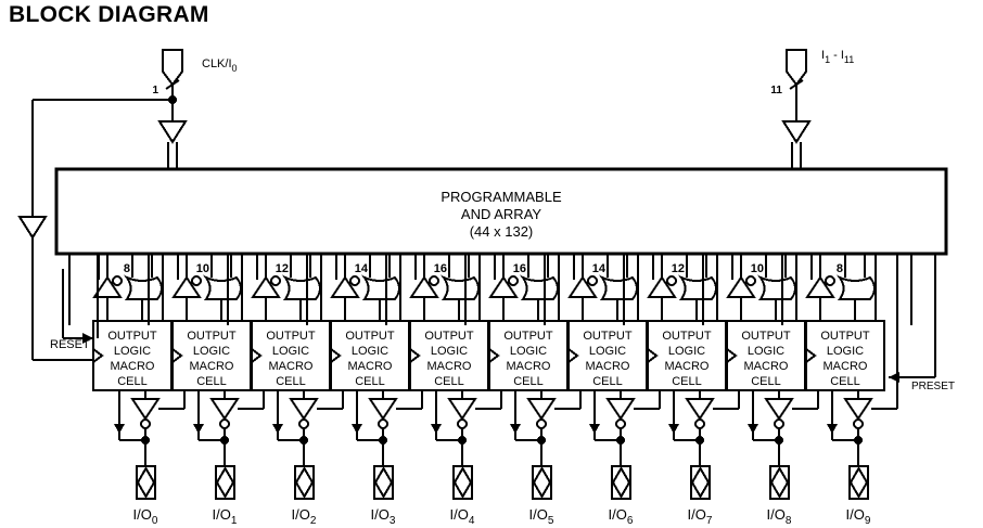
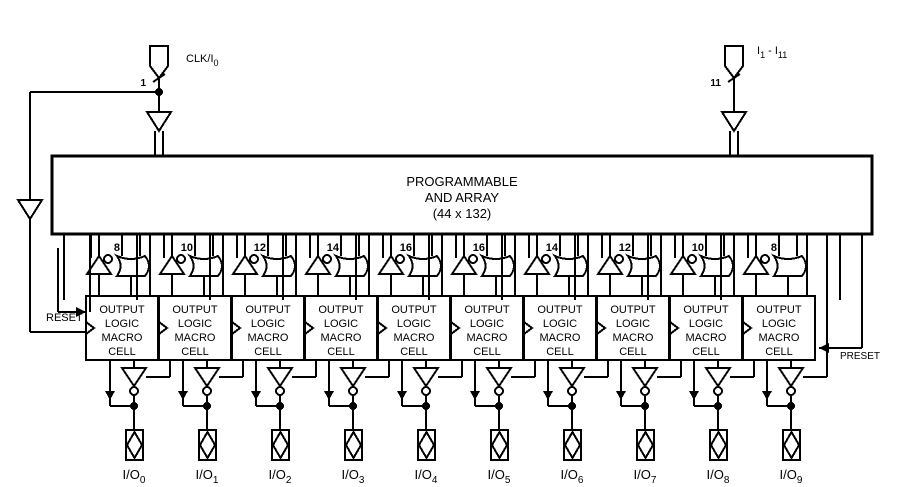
- BLOCK DIAGRAM
  PROGRAMMABLE
  AND ARRAY
  (44 x 132)
  CLK/I0
  1
  I1 - I11
  11
  RESET
  PRESET
  8
  10
  12
  14
  16
  16
  14
  12
  10
  8
  OUTPUT
  LOGIC
  MACRO
  CELL
  OUTPUT
  LOGIC
  MACRO
  CELL
  OUTPUT
  LOGIC
  MACRO
  CELL
  OUTPUT
  LOGIC
  MACRO
  CELL
  OUTPUT
  LOGIC
  MACRO
  CELL
  OUTPUT
  LOGIC
  MACRO
  CELL
  OUTPUT
  LOGIC
  MACRO
  CELL
  OUTPUT
  LOGIC
  MACRO
  CELL
  OUTPUT
  LOGIC
  MACRO
  CELL
  OUTPUT
  LOGIC
  MACRO
  CELL
  I/O0
  I/O1
  I/O2
  I/O3
  I/O4
  I/O5
  I/O6
  I/O7
  I/O8
  I/O9
